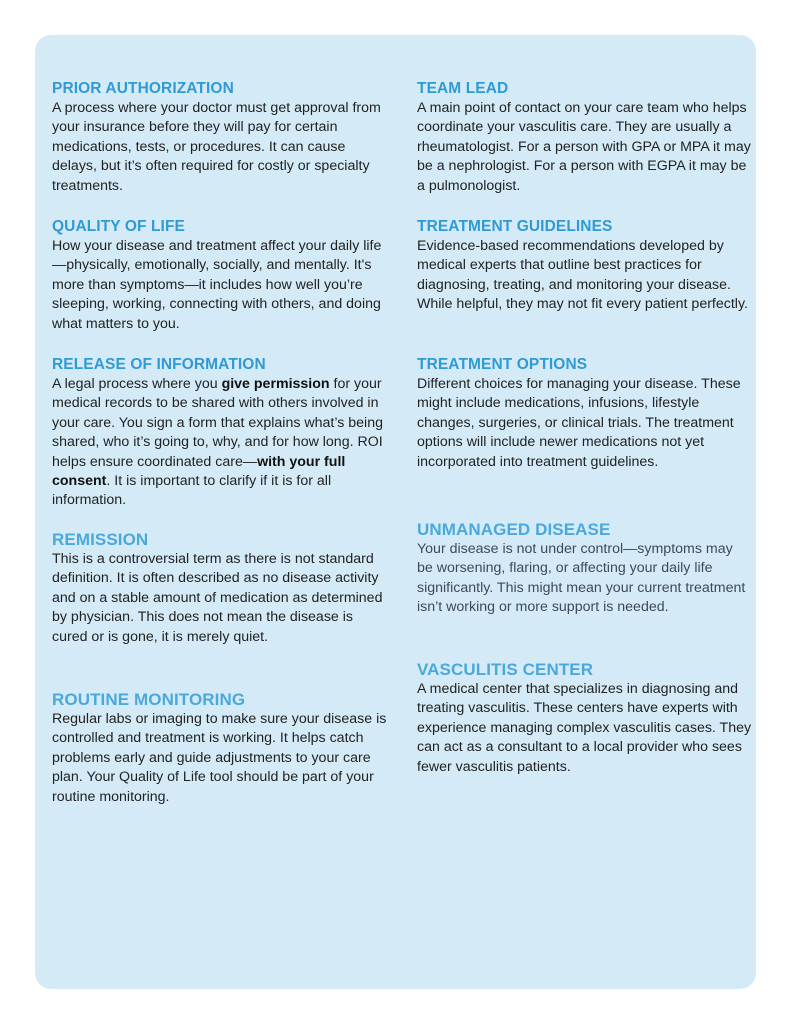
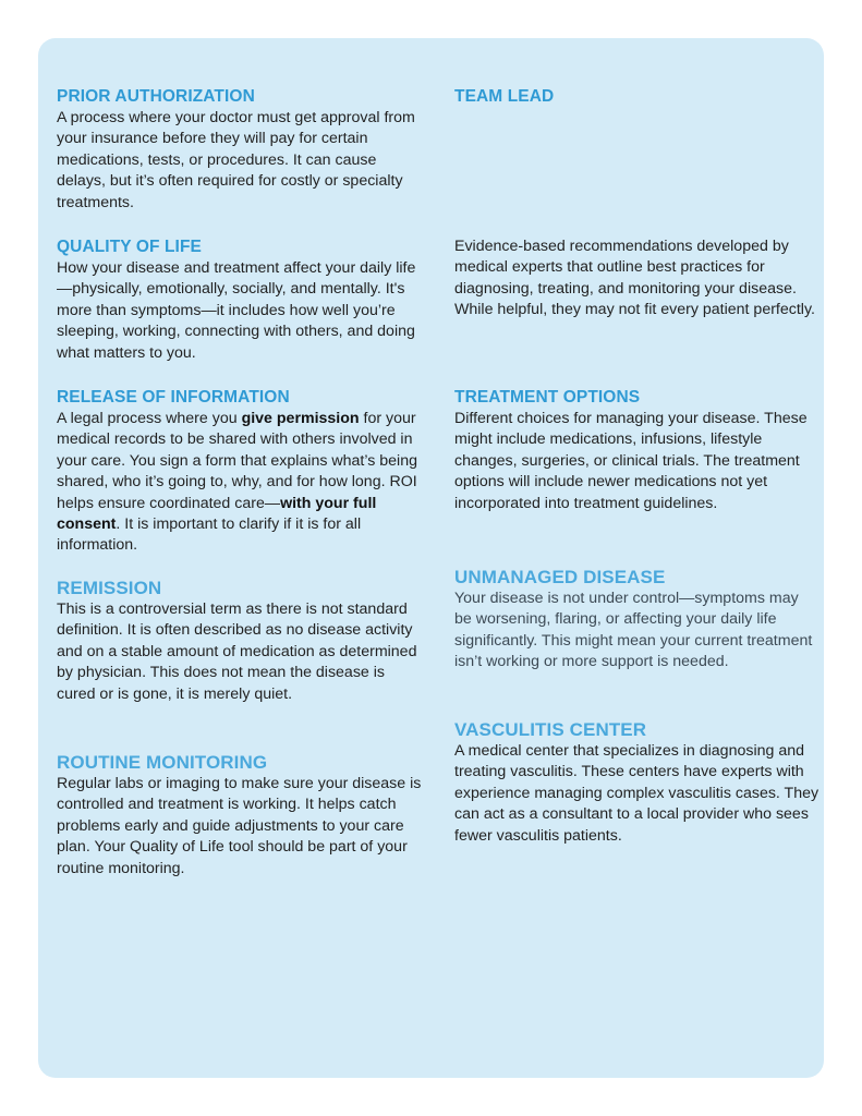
  PRIOR AUTHORIZATION
  A process where your doctor must get approval from your insurance before they will pay for certain medications, tests, or procedures. It can cause delays, but it’s often required for costly or specialty treatments.
  QUALITY OF LIFE
  How your disease and treatment affect your daily life—physically, emotionally, socially, and mentally. It's more than symptoms—it includes how well you’re sleeping, working, connecting with others, and doing what matters to you.
  RELEASE OF INFORMATION
  A legal process where you give permission for your medical records to be shared with others involved in your care. You sign a form that explains what’s being shared, who it’s going to, why, and for how long. ROI helps ensure coordinated care—with your full consent. It is important to clarify if it is for all information.
  REMISSION
  This is a controversial term as there is not standard definition. It is often described as no disease activity and on a stable amount of medication as determined by physician. This does not mean the disease is cured or is gone, it is merely quiet.
  ROUTINE MONITORING
  Regular labs or imaging to make sure your disease is controlled and treatment is working. It helps catch problems early and guide adjustments to your care plan. Your Quality of Life tool should be part of your routine monitoring.
  TEAM LEAD
- A main point of contact on your care team who helps coordinate your vasculitis care. They are usually a rheumatologist. For a person with GPA or MPA it may be a nephrologist. For a person with EGPA it may be a pulmonologist.
- TREATMENT GUIDELINES
  Evidence-based recommendations developed by medical experts that outline best practices for diagnosing, treating, and monitoring your disease. While helpful, they may not fit every patient perfectly.
  TREATMENT OPTIONS
  Different choices for managing your disease. These might include medications, infusions, lifestyle changes, surgeries, or clinical trials. The treatment options will include newer medications not yet incorporated into treatment guidelines.
  UNMANAGED DISEASE
  Your disease is not under control—symptoms may be worsening, flaring, or affecting your daily life significantly. This might mean your current treatment isn’t working or more support is needed.
  VASCULITIS CENTER
  A medical center that specializes in diagnosing and treating vasculitis. These centers have experts with experience managing complex vasculitis cases. They can act as a consultant to a local provider who sees fewer vasculitis patients.
